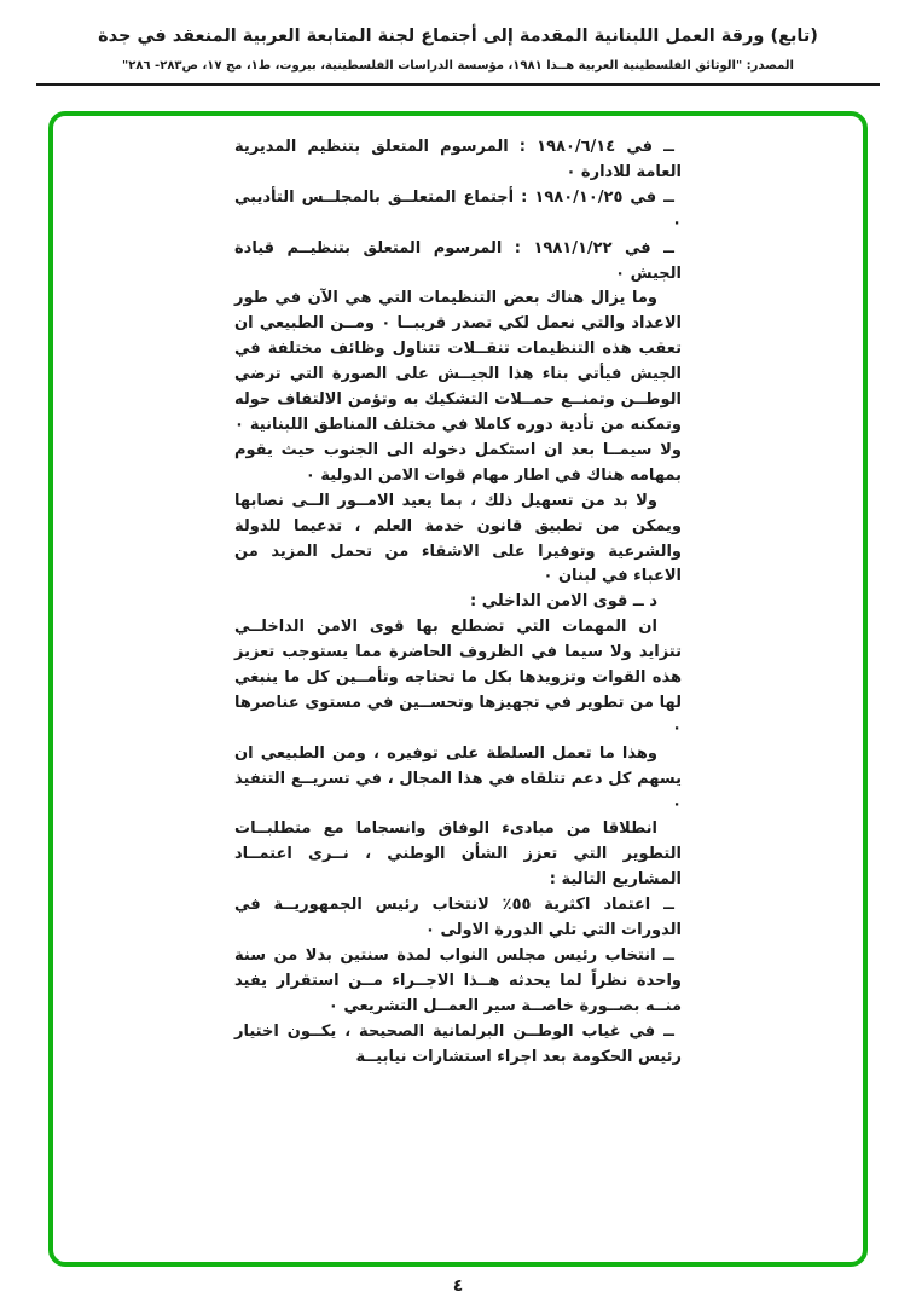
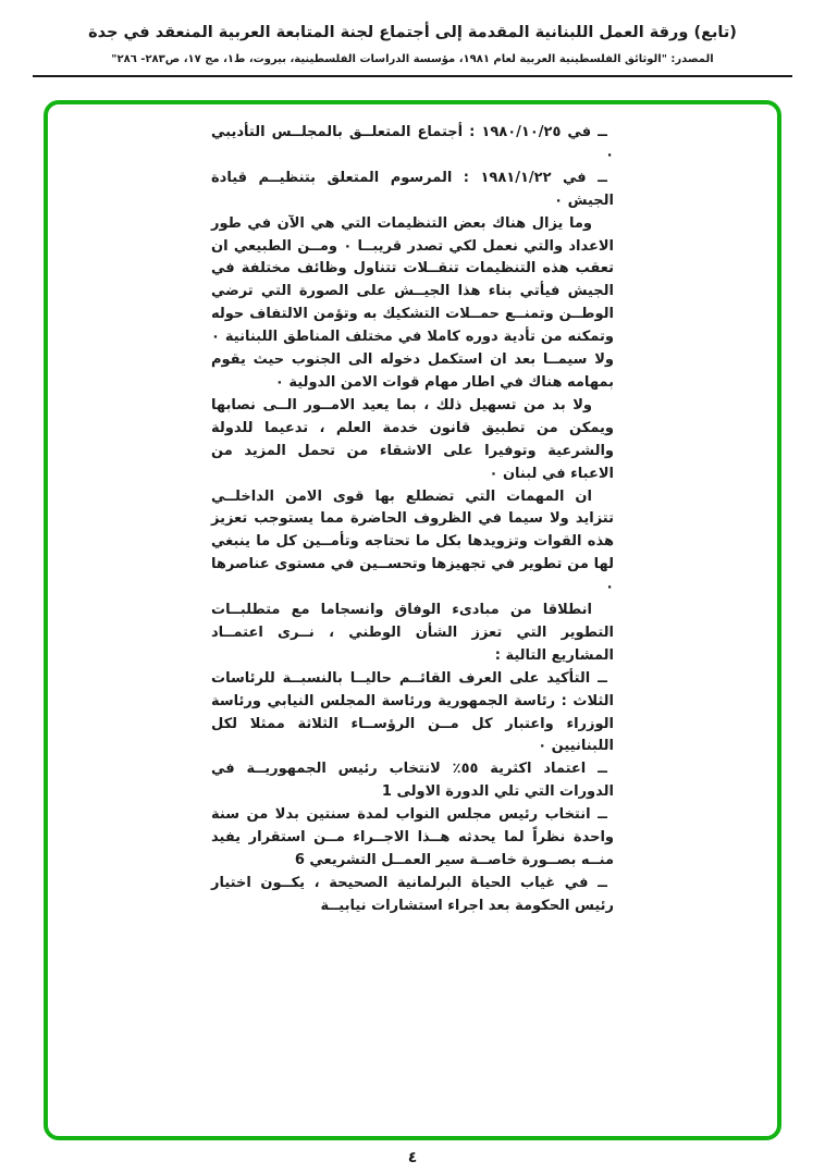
  (تابع) ورقة العمل اللبنانية المقدمة إلى أجتماع لجنة المتابعة العربية المنعقد في جدة
- المصدر: "الوثائق الفلسطينية العربية هــذا ١٩٨١، مؤسسة الدراسات الفلسطينية، بيروت، ط١، مج ١٧، ص٢٨٣- ٢٨٦"
+ المصدر: "الوثائق الفلسطينية العربية لعام ١٩٨١، مؤسسة الدراسات الفلسطينية، بيروت، ط١، مج ١٧، ص٢٨٣- ٢٨٦"
- ــ في ١٩٨٠/٦/١٤ : المرسوم المتعلق بتنظيم المديرية العامة للادارة ٠
  ــ في ١٩٨٠/١٠/٢٥ : أجتماع المتعلــق بالمجلــس التأديبي ٠
  ــ في ١٩٨١/١/٢٢ : المرسوم المتعلق بتنظيــم قيادة الجيش ٠
  وما يزال هناك بعض التنظيمات التي هي الآن في طور الاعداد والتي نعمل لكي تصدر قريبــا ٠ ومــن الطبيعي ان تعقب هذه التنظيمات تنقــلات تتناول وظائف مختلفة في الجيش فيأتي بناء هذا الجيــش على الصورة التي ترضي الوطــن وتمنــع حمــلات التشكيك به وتؤمن الالتفاف حوله وتمكنه من تأدية دوره كاملا في مختلف المناطق اللبنانية ٠ ولا سيمــا بعد ان استكمل دخوله الى الجنوب حيث يقوم بمهامه هناك في اطار مهام قوات الامن الدولية ٠
  ولا بد من تسهيل ذلك ، بما يعيد الامــور الــى نصابها ويمكن من تطبيق قانون خدمة العلم ، تدعيما للدولة والشرعية وتوفيرا على الاشقاء من تحمل المزيد من الاعباء في لبنان ٠
- د ــ قوى الامن الداخلي :
  ان المهمات التي تضطلع بها قوى الامن الداخلــي تتزايد ولا سيما في الظروف الحاضرة مما يستوجب تعزيز هذه القوات وتزويدها بكل ما تحتاجه وتأمــين كل ما ينبغي لها من تطوير في تجهيزها وتحســين في مستوى عناصرها ٠
- وهذا ما تعمل السلطة على توفيره ، ومن الطبيعي ان يسهم كل دعم تتلقاه في هذا المجال ، في تسريــع التنفيذ ٠
  انطلاقا من مبادىء الوفاق وانسجاما مع متطلبــات التطوير التي تعزز الشأن الوطني ، نــرى اعتمــاد المشاريع التالية :
+ ــ التأكيد على العرف القائــم حاليــا بالنسبــة للرئاسات الثلاث : رئاسة الجمهورية ورئاسة المجلس النيابي ورئاسة الوزراء واعتبار كل مــن الرؤســاء الثلاثة ممثلا لكل اللبنانيين ٠
- ــ اعتماد اكثرية ٥٥٪ لانتخاب رئيس الجمهوريــة في الدورات التي تلي الدورة الاولى ٠
+ ــ اعتماد اكثرية ٥٥٪ لانتخاب رئيس الجمهوريــة في الدورات التي تلي الدورة الاولى 1
- ــ انتخاب رئيس مجلس النواب لمدة سنتين بدلا من سنة واحدة نظراً لما يحدثه هــذا الاجــراء مــن استقرار يفيد منــه بصــورة خاصــة سير العمــل التشريعي ٠
+ ــ انتخاب رئيس مجلس النواب لمدة سنتين بدلا من سنة واحدة نظراً لما يحدثه هــذا الاجــراء مــن استقرار يفيد منــه بصــورة خاصــة سير العمــل التشريعي 6
- ــ في غياب الوطــن البرلمانية الصحيحة ، يكــون اختيار رئيس الحكومة بعد اجراء استشارات نيابيــة
+ ــ في غياب الحياة البرلمانية الصحيحة ، يكــون اختيار رئيس الحكومة بعد اجراء استشارات نيابيــة
  ٤
